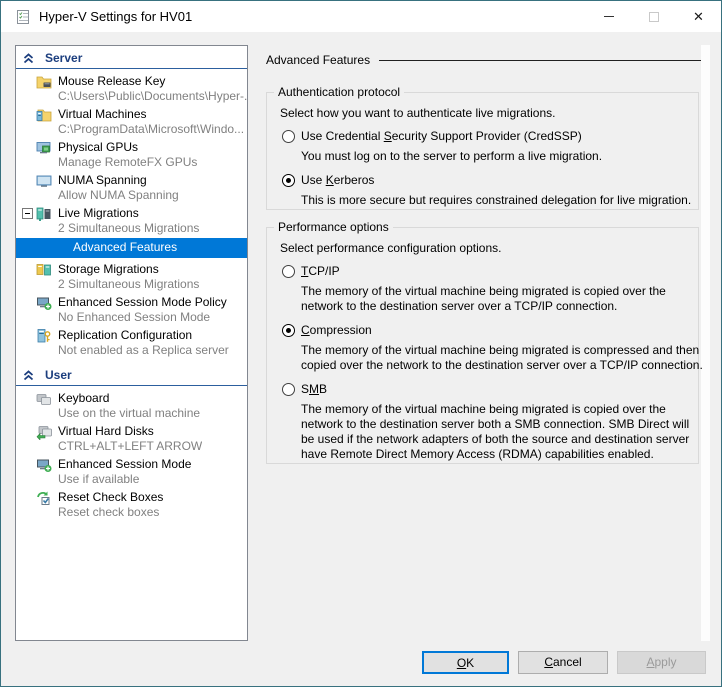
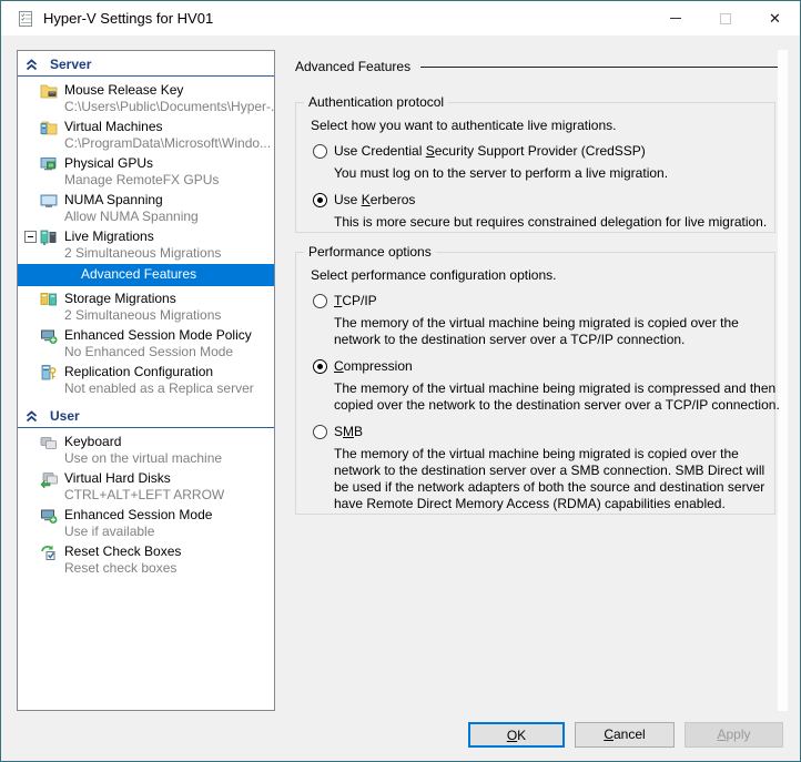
  Hyper-V Settings for HV01
  ✕
  Server
  Mouse Release Key
  C:\Users\Public\Documents\Hyper-.
  Virtual Machines
  C:\ProgramData\Microsoft\Windo...
  Physical GPUs
  Manage RemoteFX GPUs
  NUMA Spanning
  Allow NUMA Spanning
  Live Migrations
  2 Simultaneous Migrations
  Advanced Features
  Storage Migrations
  2 Simultaneous Migrations
  Enhanced Session Mode Policy
  No Enhanced Session Mode
  Replication Configuration
  Not enabled as a Replica server
  User
  Keyboard
  Use on the virtual machine
  Virtual Hard Disks
  CTRL+ALT+LEFT ARROW
  Enhanced Session Mode
  Use if available
  Reset Check Boxes
  Reset check boxes
  Advanced Features
  Authentication protocol
  Select how you want to authenticate live migrations.
  Use Credential Security Support Provider (CredSSP)
  You must log on to the server to perform a live migration.
  Use Kerberos
  This is more secure but requires constrained delegation for live migration.
  Performance options
  Select performance configuration options.
  TCP/IP
  The memory of the virtual machine being migrated is copied over the network to the destination server over a TCP/IP connection.
  Compression
  The memory of the virtual machine being migrated is compressed and then copied over the network to the destination server over a TCP/IP connection.
  SMB
- The memory of the virtual machine being migrated is copied over the network to the destination server both a SMB connection. SMB Direct will be used if the network adapters of both the source and destination server have Remote Direct Memory Access (RDMA) capabilities enabled.
+ The memory of the virtual machine being migrated is copied over the network to the destination server over a SMB connection. SMB Direct will be used if the network adapters of both the source and destination server have Remote Direct Memory Access (RDMA) capabilities enabled.
  OK
  Cancel
  Apply
